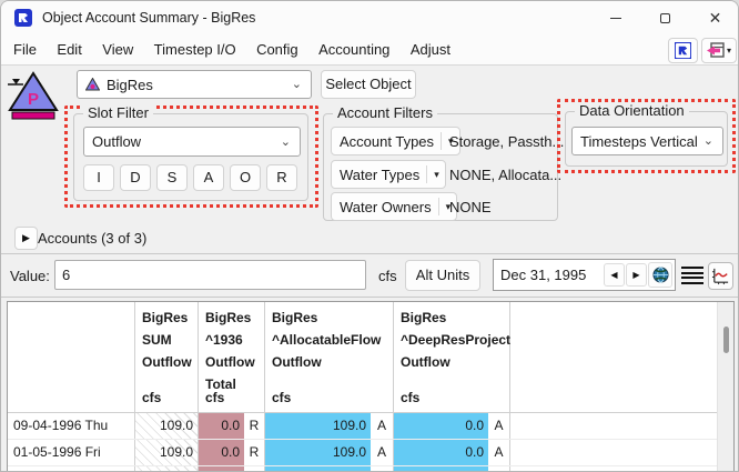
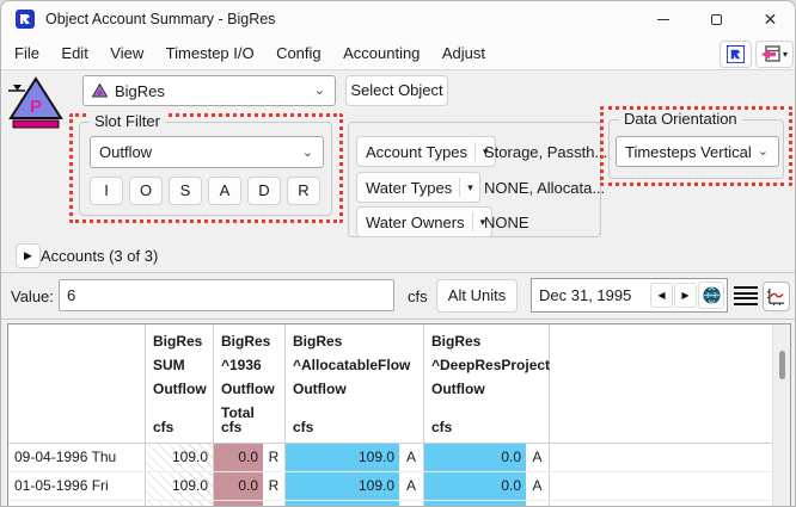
  Object Account Summary - BigRes
  ✕
  File Edit View Timestep I/O Config Accounting Adjust
  ▾
  P
  BigRes
  ⌄
  Select Object
  Slot Filter
  Outflow
  ⌄
  I
- D
+ O
  S
  A
- O
+ D
  R
- Account Filters
  Account Types
  ▾
  Storage, Passth...
  Water Types
  ▾
  NONE, Allocata...
  Water Owners
  ▾
  NONE
  Data Orientation
  Timesteps Vertical
  ⌄
  ▶
  Accounts (3 of 3)
  Value:
  6
  cfs
  Alt Units
  Dec 31, 1995
  ◀
  ▶
  BigRes
  SUM
  Outflow
  cfs
  BigRes
  ^1936
  Outflow
  Total
  cfs
  BigRes
  ^AllocatableFlow
  Outflow
  cfs
  BigRes
  ^DeepResProject
  Outflow
  cfs
  09-04-1996 Thu
  109.0
  0.0
  R
  109.0
  A
  0.0
  A
  01-05-1996 Fri
  109.0
  0.0
  R
  109.0
  A
  0.0
  A
